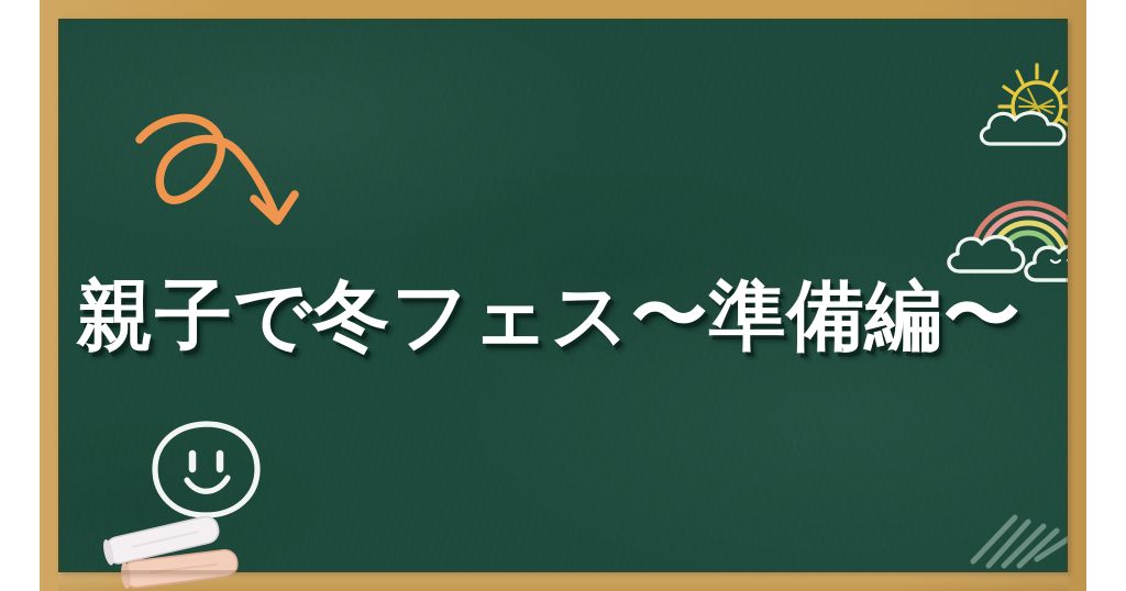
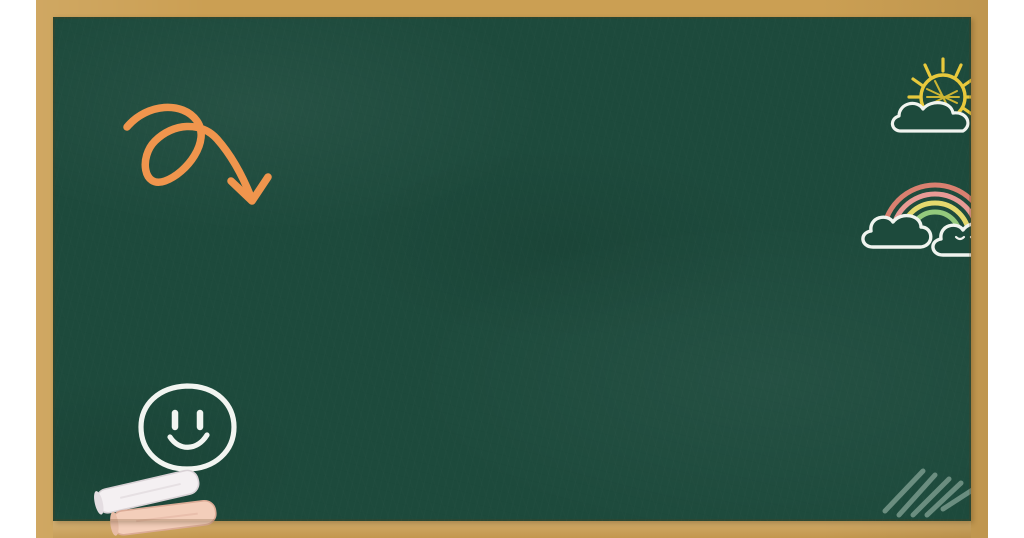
- 親子で冬フェス〜準備編〜
